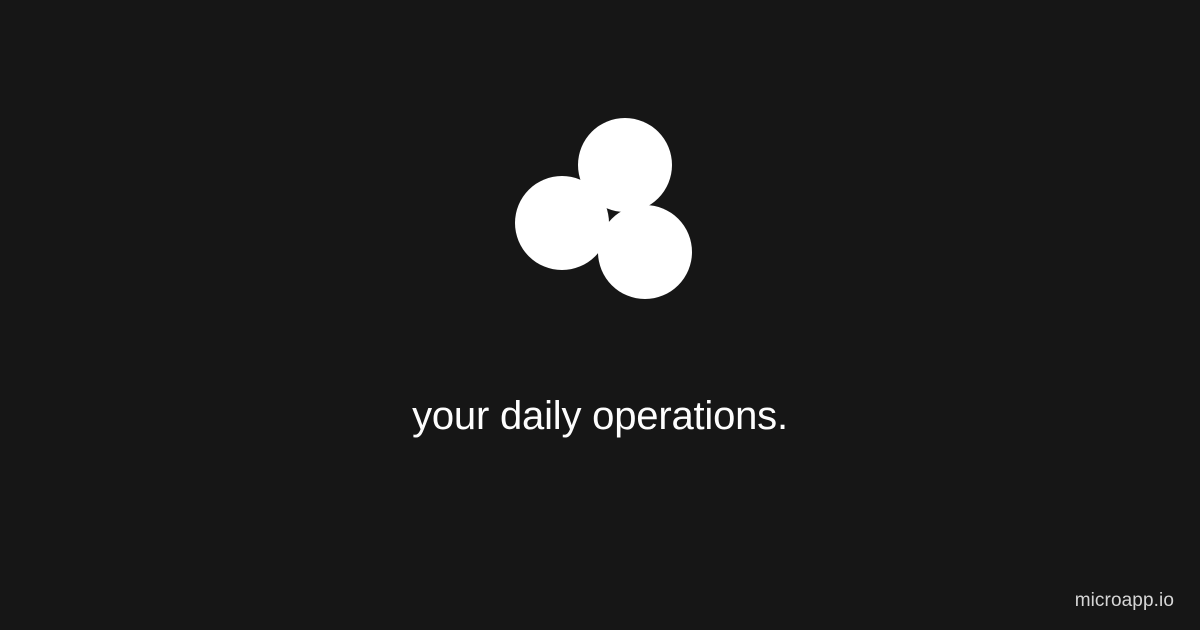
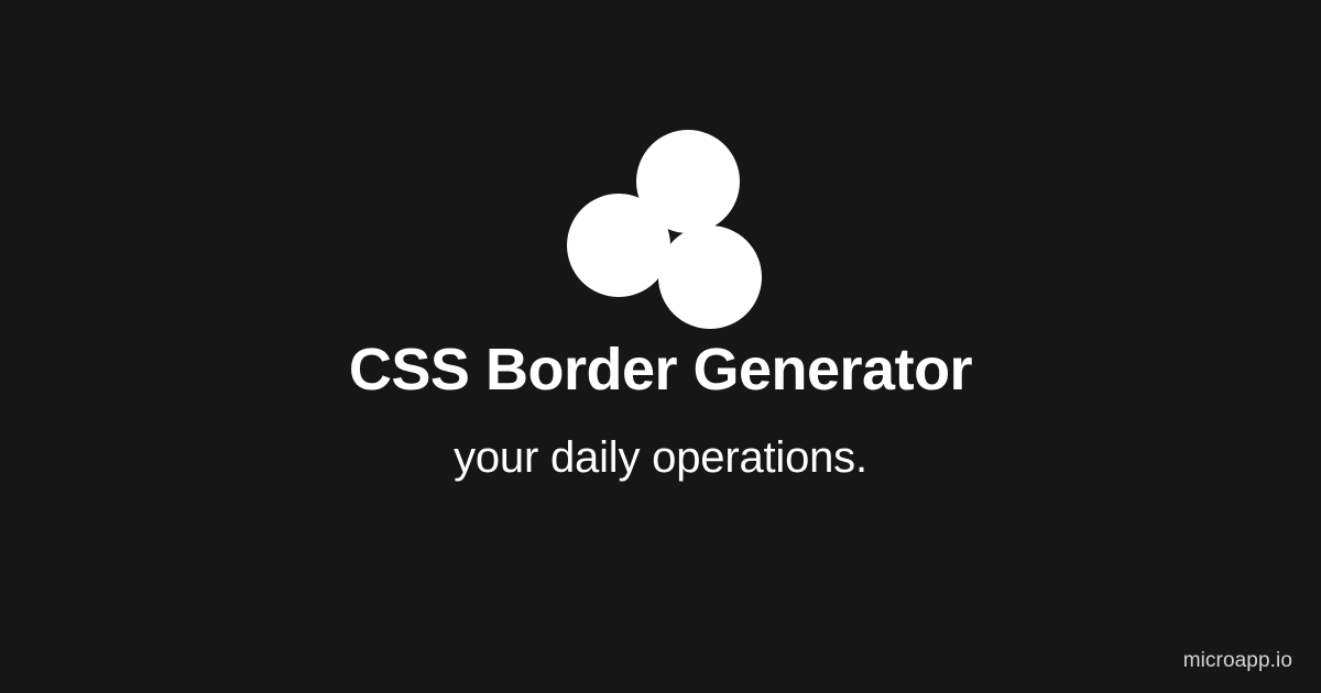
+ CSS Border Generator
  your daily operations.
  microapp.io
